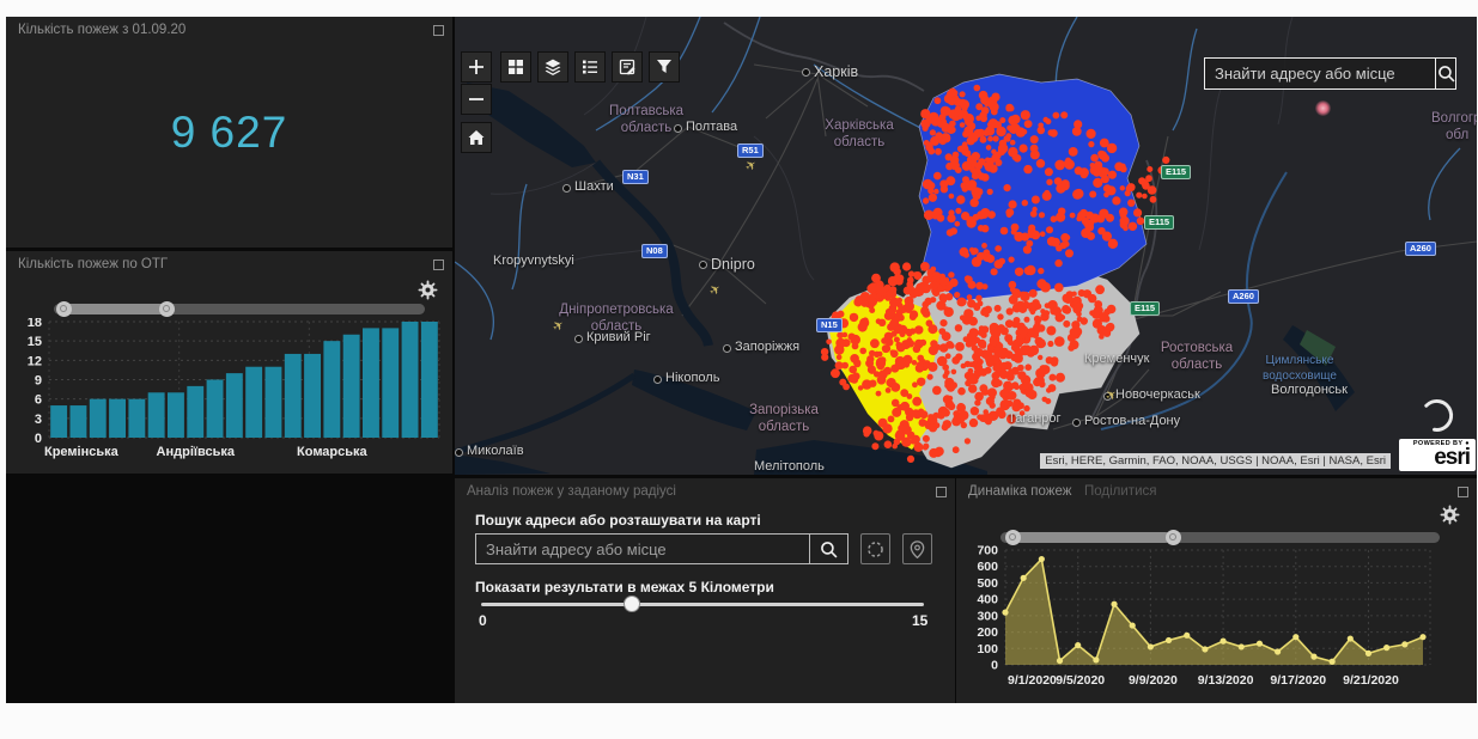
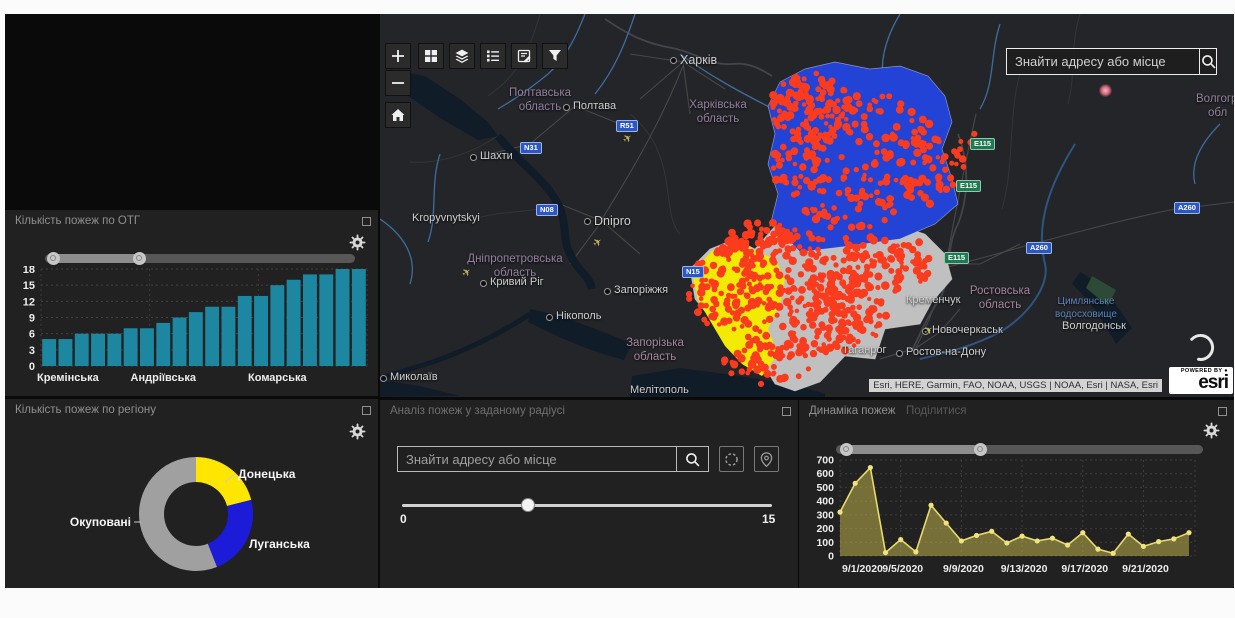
- Кількість пожеж з 01.09.20
- 9 627
  Кількість пожеж по ОТГ
  0
  3
  6
  9
  12
  15
  18
  Кремінська
  Андріївська
  Комарська
+ Кількість пожеж по регіону
+ Донецька
+ Луганська
+ Окуповані
  Харків
  Харківська
  область
  Полтавська
  область
  Полтава
  Шахти
  Kropyvnytskyi
  Dnipro
  Дніпропетровська
  область
  Кривий Ріг
  Запоріжжя
  Нікополь
  Запорізька
  область
  Мелітополь
  Миколаїв
  Таганрог
  Ростов-на-Дону
  Новочеркаськ
  Кременчук
  Ростовська
  область
  Цимлянське
  водосховище
  Волгодонськ
  Волгог
  обл
  N31
  R51
  N08
  N15
  E115
  E115
  E115
  A260
  A260
  Знайти адресу або місце
  Esri, HERE, Garmin, FAO, NOAA, USGS | NOAA, Esri | NASA, Esri
  esri
  Аналіз пожеж у заданому радіусі
- Пошук адреси або розташувати на карті
  Знайти адресу або місце
- Показати результати в межах 5 Кілометри
  0
  15
  Динаміка пожеж
  Поділитися
  0
  100
  200
  300
  400
  500
  600
  700
  9/1/2020
  9/5/2020
  9/9/2020
  9/13/2020
  9/17/2020
  9/21/2020
